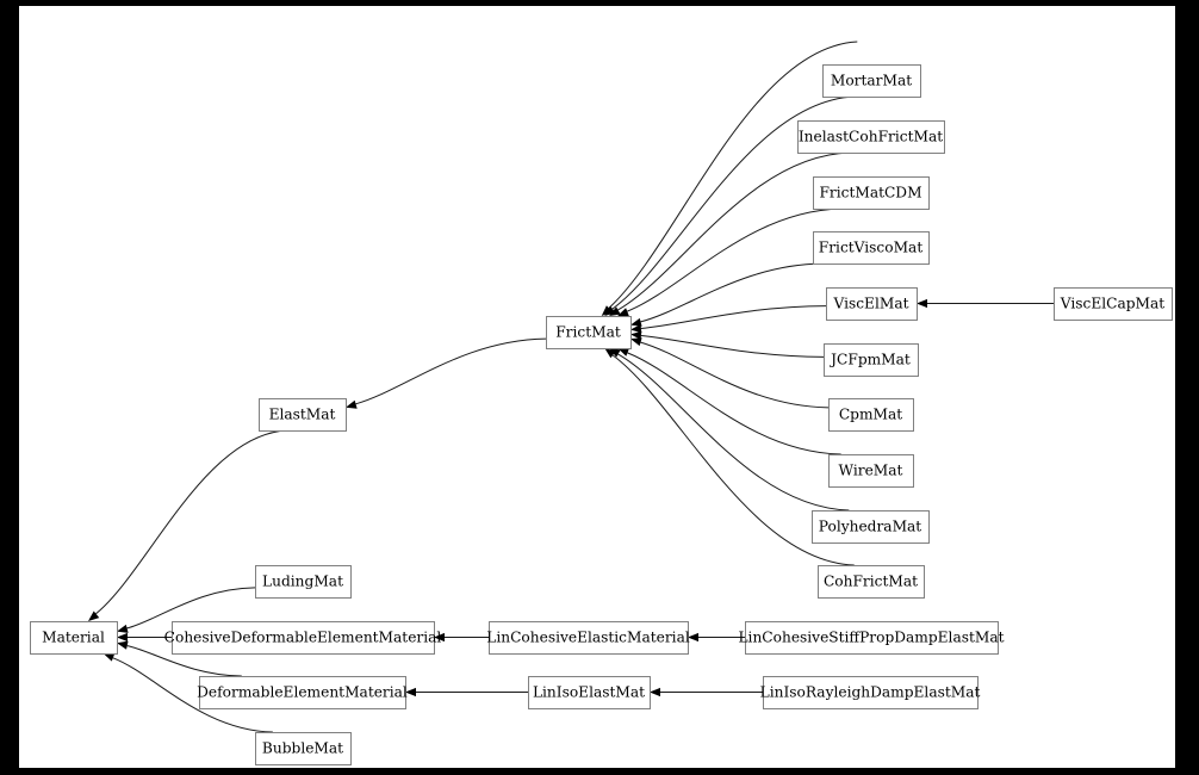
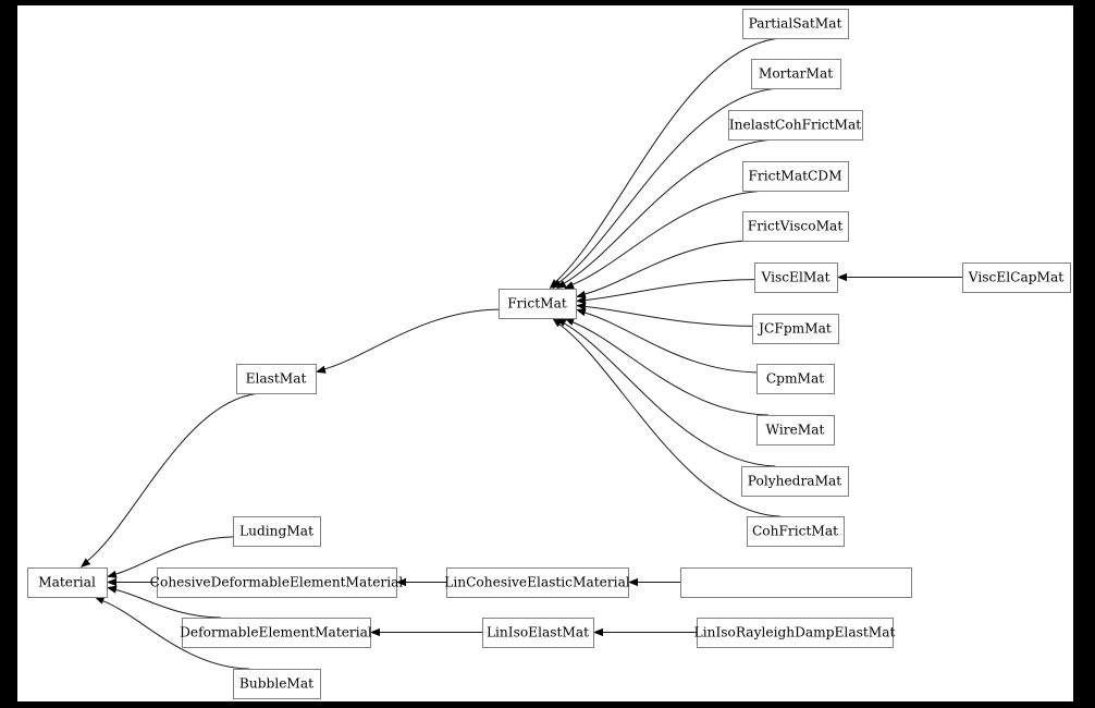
  Material
  ElastMat
  FrictMat
+ PartialSatMat
  MortarMat
  InelastCohFrictMat
  FrictMatCDM
  FrictViscoMat
  ViscElMat
  JCFpmMat
  CpmMat
  WireMat
  PolyhedraMat
  CohFrictMat
  ViscElCapMat
  LudingMat
  CohesiveDeformableElementMaterial
  DeformableElementMaterial
  BubbleMat
  LinCohesiveElasticMaterial
- LinCohesiveStiffPropDampElastMat
  LinIsoElastMat
  LinIsoRayleighDampElastMat
